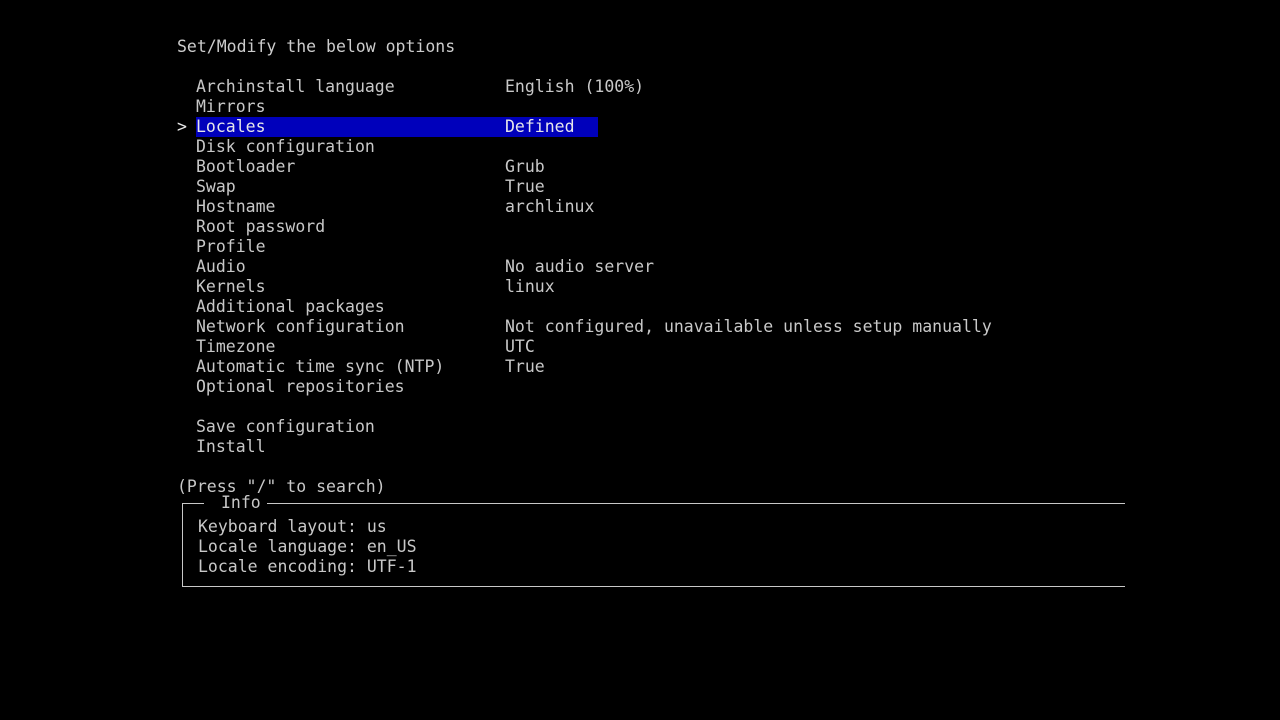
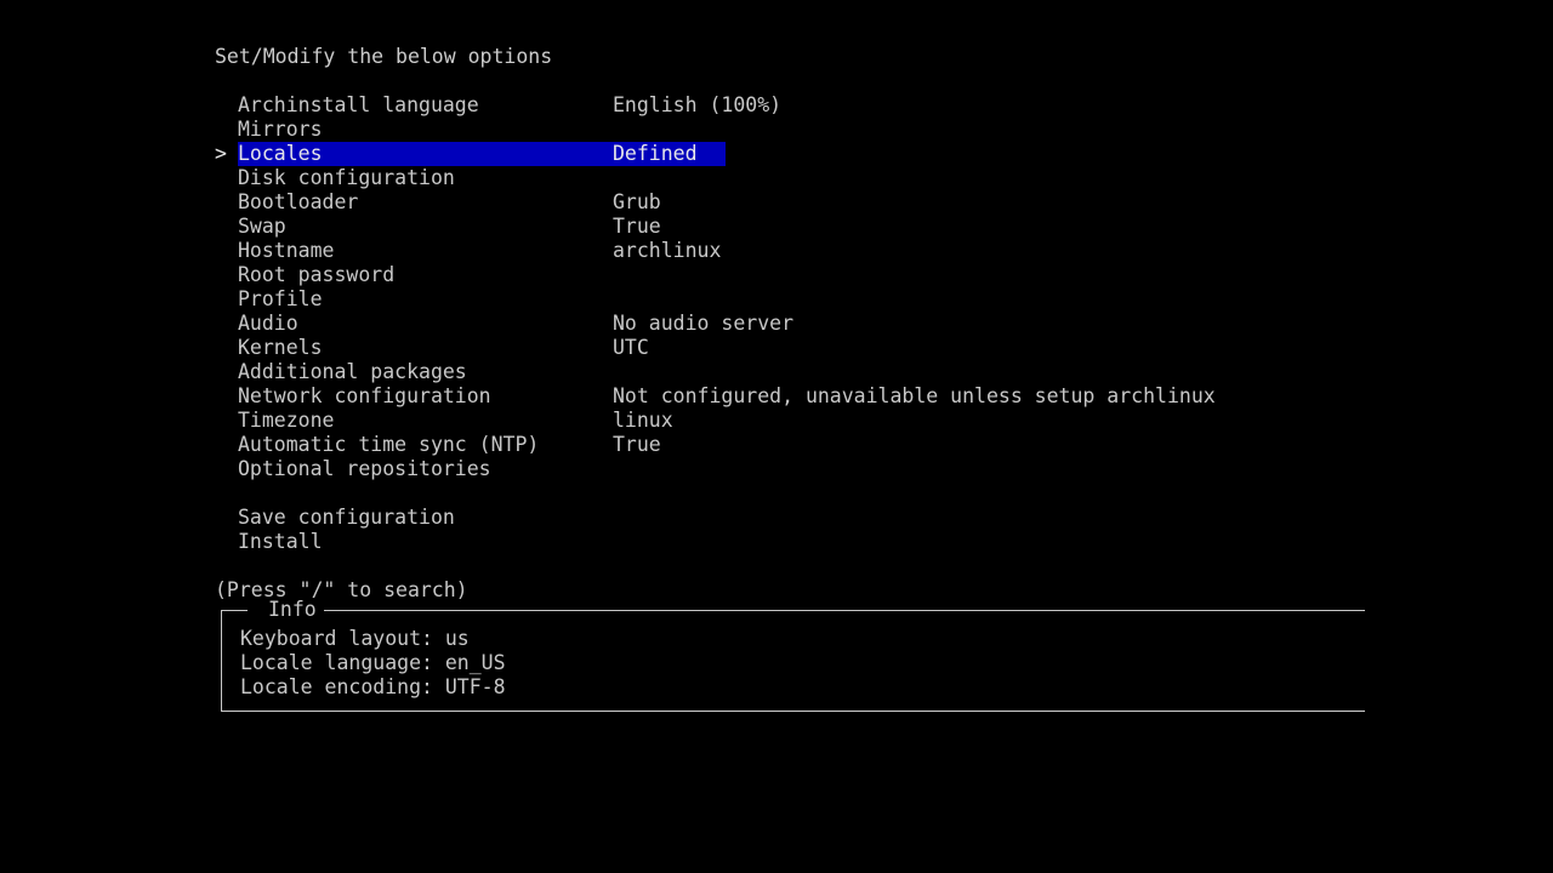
  Set/Modify the below options
  Archinstall language
  English (100%)
  Mirrors
  >
  Locales
  Defined
  Disk configuration
  Bootloader
  Grub
  Swap
  True
  Hostname
  archlinux
  Root password
  Profile
  Audio
  No audio server
  Kernels
- linux
+ UTC
  Additional packages
  Network configuration
- Not configured, unavailable unless setup manually
+ Not configured, unavailable unless setup archlinux
  Timezone
- UTC
+ linux
  Automatic time sync (NTP)
  True
  Optional repositories
  Save configuration
  Install
  (Press "/" to search)
  Info
  Keyboard layout: us
  Locale language: en_US
- Locale encoding: UTF-1
+ Locale encoding: UTF-8
